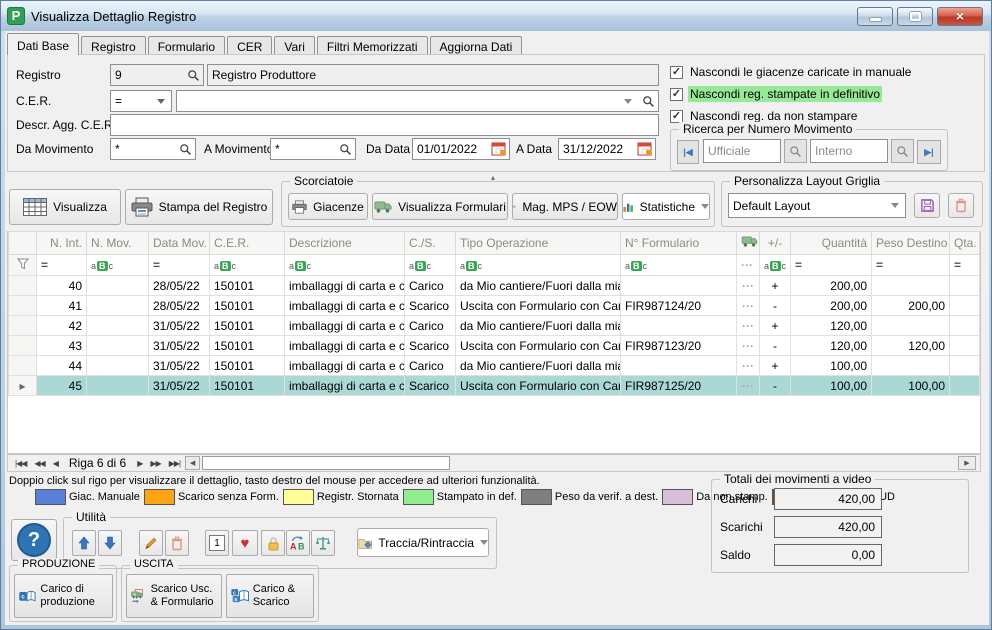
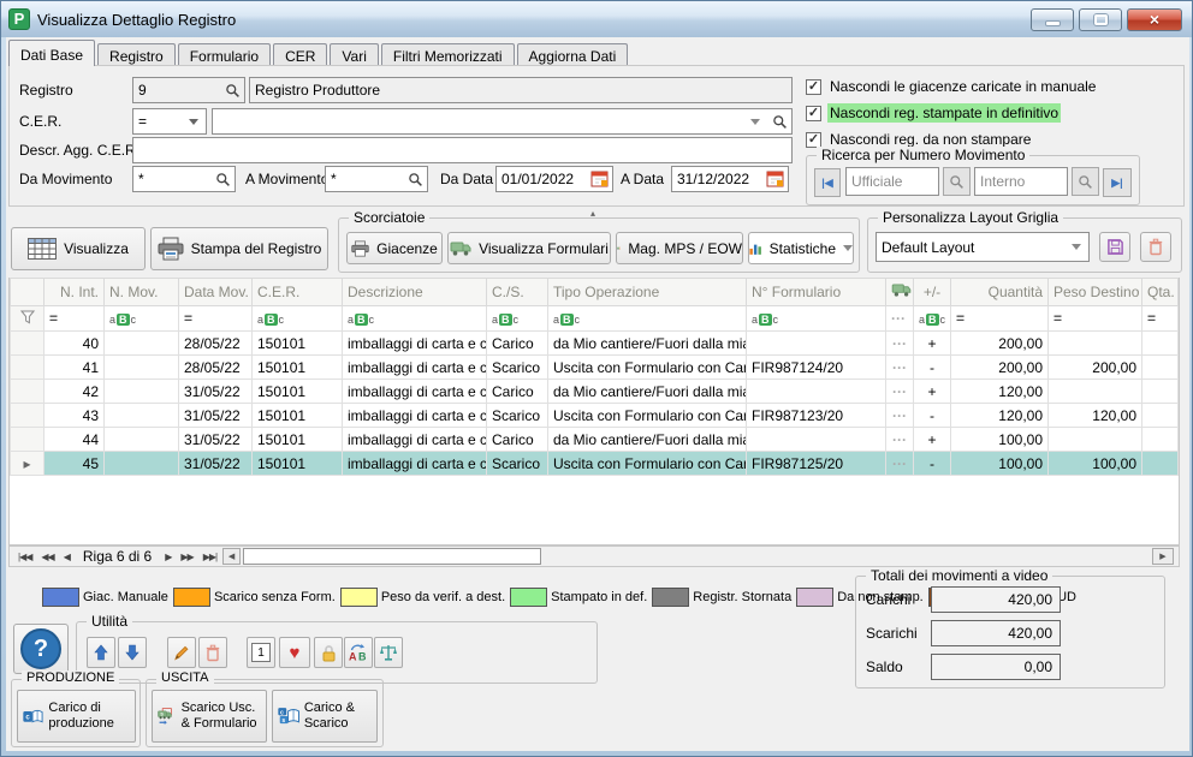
  P
  Visualizza Dettaglio Registro
  ×
  Dati Base
  Registro
  Formulario
  CER
  Vari
  Filtri Memorizzati
  Aggiorna Dati
  Registro
  9
  Registro Produttore
  C.E.R.
  =
  Descr. Agg. C.E.R
  Da Movimento
  *
  A Moviment
  *
  Da Data
  01/01/2022
  A Data
  31/12/2022
  ✓
  Nascondi le giacenze caricate in manuale
  ✓
  Nascondi reg. stampate in definitivo
  ✓
  Nascondi reg. da non stampare
  Ricerca per Numero Movimento
  |◀
  Ufficiale
  Interno
  ▶|
  ▴
  Visualizza
  Stampa del Registro
  Scorciatoie
  Giacenze
  Visualizza Formulari
  Mag. MPS / EOW
  Statistiche
  Personalizza Layout Griglia
  Default Layout
  	N. Int.	N. Mov.	Data Mov.	C.E.R.	Descrizione	C./S.	Tipo Operazione	N° Formulario		+/-	Quantità	Peso Destino	Qta.
  	=	a B c	=	a B c	a B c	a B c	a B c	a B c	···	a B c	=	=	=
  	40		28/05/22	150101	imballaggi di carta e c	Carico	da Mio cantiere/Fuori dalla mi		···	+	200,00
  	41		28/05/22	150101	imballaggi di carta e c	Scarico	Uscita con Formulario con Ca	FIR987124/20	···	-	200,00	200,00
  	42		31/05/22	150101	imballaggi di carta e c	Carico	da Mio cantiere/Fuori dalla mi		···	+	120,00
  	43		31/05/22	150101	imballaggi di carta e c	Scarico	Uscita con Formulario con Ca	FIR987123/20	···	-	120,00	120,00
  	44		31/05/22	150101	imballaggi di carta e c	Carico	da Mio cantiere/Fuori dalla mi		···	+	100,00
  ▸	45		31/05/22	150101	imballaggi di carta e c	Scarico	Uscita con Formulario con Ca	FIR987125/20	···	-	100,00	100,00
  |◀◀
  ◀◀
  ◀
  Riga 6 di 6
  ▶
  ▶▶
  ▶▶|
- Doppio click sul rigo per visualizzare il dettaglio, tasto destro del mouse per accedere ad ulteriori funzionalità.
  Giac. Manuale
  Scarico senza Form.
- Registr. Stornata
+ Peso da verif. a dest.
  Stampato in def.
- Peso da verif. a dest.
+ Registr. Stornata
  Da non stamp.
  Totali dei movimenti a video
  Carichi
  420,00
  Scarichi
  420,00
  Saldo
  0,00
  ?
  Utilità
  1
  ♥
  A
  B
- Traccia/Rintraccia
  PRODUZIONE
  Carico di produzione
  USCITA
  Scarico Usc. & Formulario
  Carico & Scarico
